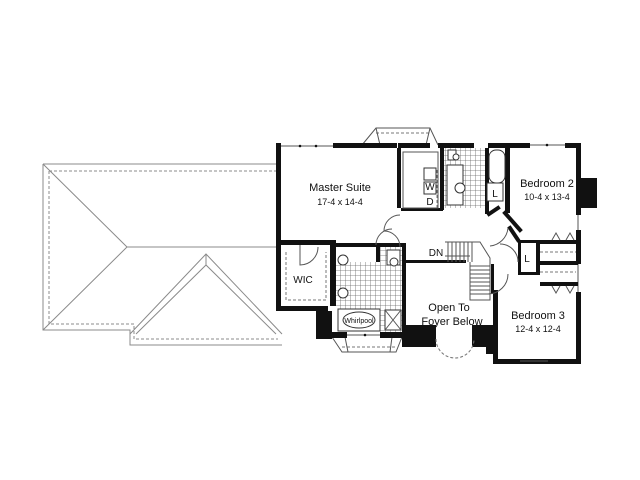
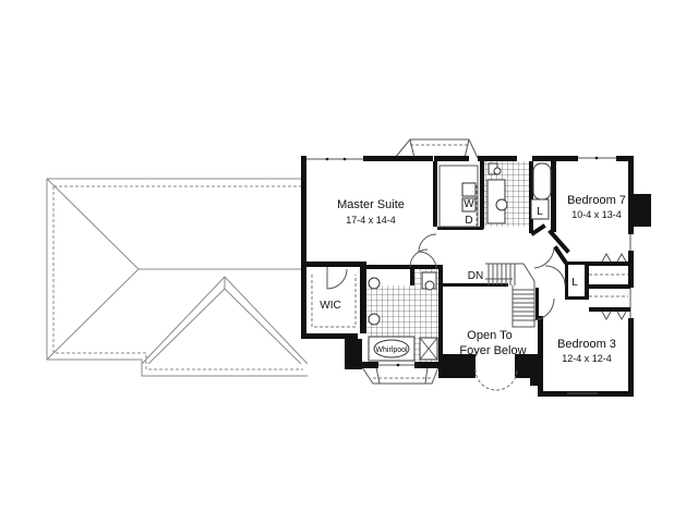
  Master Suite
  17-4 x 14-4
- Bedroom 2
+ Bedroom 7
  10-4 x 13-4
  Bedroom 3
  12-4 x 12-4
  WIC
  Open To
  Foyer Below
  W
  D
  L
  L
  DN
